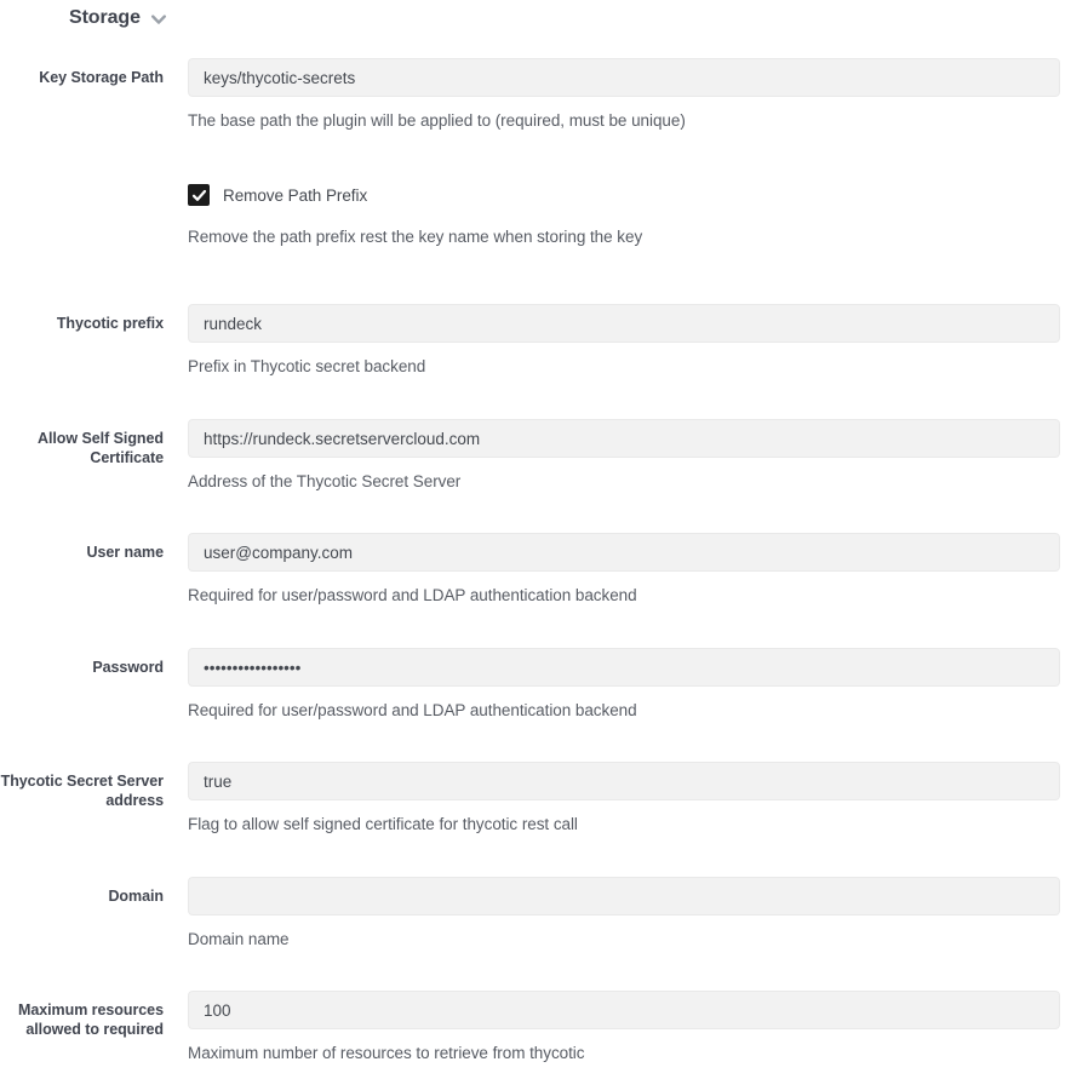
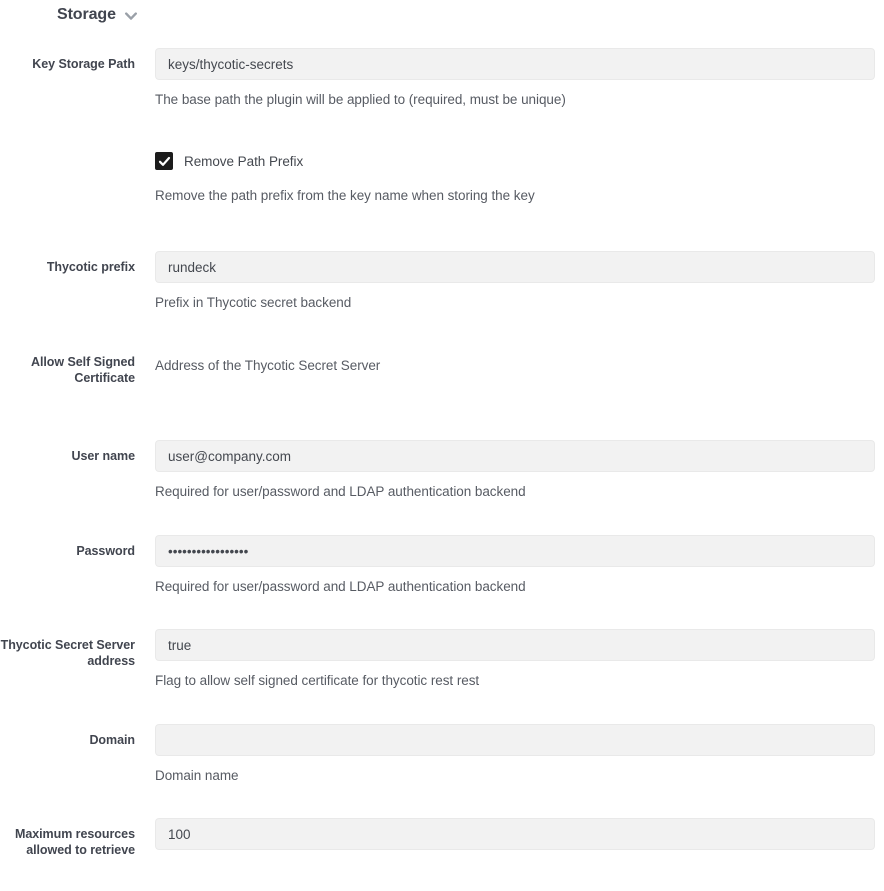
  Storage
  Key Storage Path
  keys/thycotic-secrets
  The base path the plugin will be applied to (required, must be unique)
  Remove Path Prefix
- Remove the path prefix rest the key name when storing the key
+ Remove the path prefix from the key name when storing the key
  Thycotic prefix
  rundeck
  Prefix in Thycotic secret backend
  Allow Self Signed Certificate
- https://rundeck.secretservercloud.com
  Address of the Thycotic Secret Server
  User name
  user@company.com
  Required for user/password and LDAP authentication backend
  Password
  •••••••••••••••••
  Required for user/password and LDAP authentication backend
  Thycotic Secret Server address
  true
- Flag to allow self signed certificate for thycotic rest call
+ Flag to allow self signed certificate for thycotic rest rest
  Domain
  Domain name
- Maximum resources allowed to required
+ Maximum resources allowed to retrieve
  100
- Maximum number of resources to retrieve from thycotic
